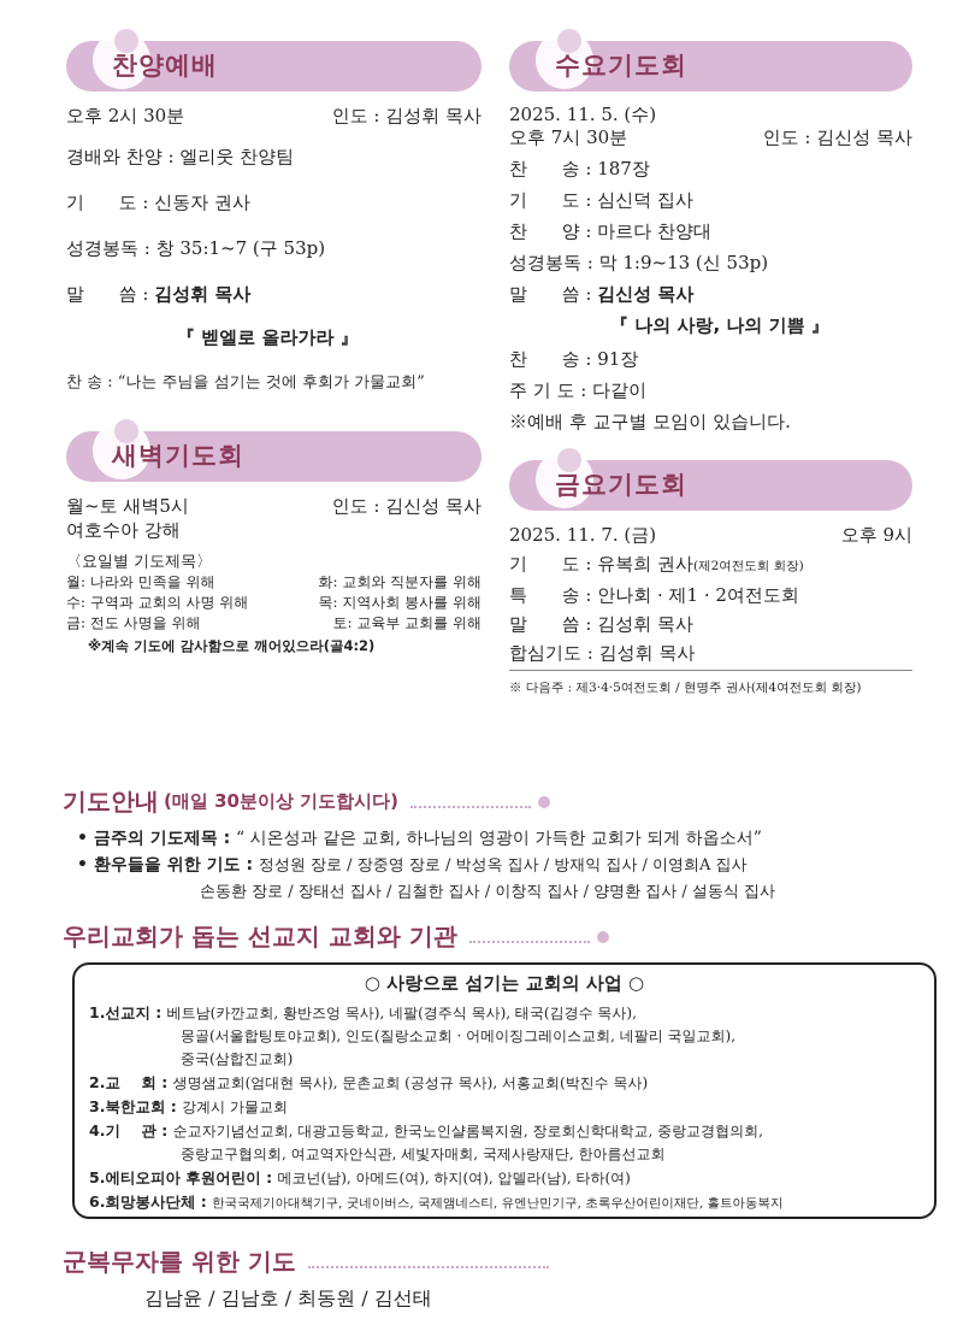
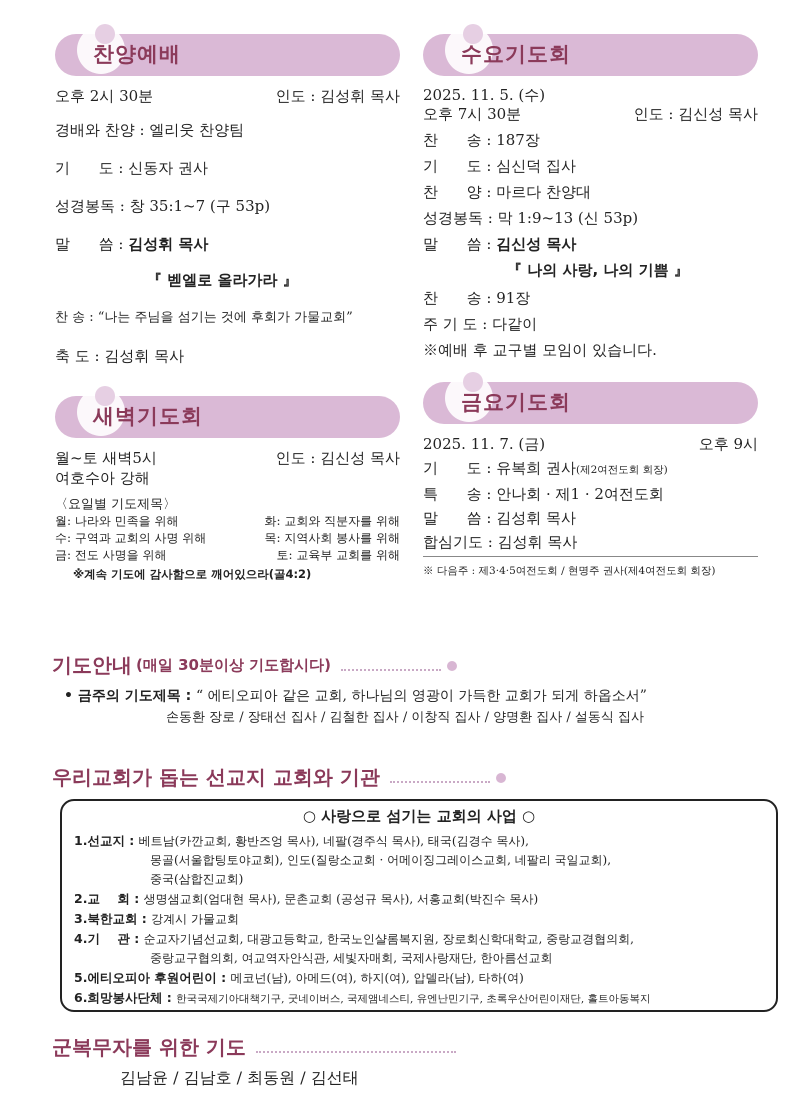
  찬양예배
  오후 2시 30분
  인도 : 김성휘 목사
  경배와 찬양 : 엘리웃 찬양팀
  기 도 : 신동자 권사
  성경봉독 : 창 35:1~7 (구 53p)
  말 씀 : 김성휘 목사
  『 벧엘로 올라가라 』
  찬 송 : “나는 주님을 섬기는 것에 후회가 가물교회”
+ 축 도 : 김성휘 목사
  새벽기도회
  월~토 새벽5시
  인도 : 김신성 목사
  여호수아 강해
  〈요일별 기도제목〉
  월: 나라와 민족을 위해
  화: 교회와 직분자를 위해
  수: 구역과 교회의 사명 위해
  목: 지역사회 봉사를 위해
  금: 전도 사명을 위해
  토: 교육부 교회를 위해
  ※계속 기도에 감사함으로 깨어있으라(골4:2)
  수요기도회
  2025. 11. 5. (수)
  오후 7시 30분
  인도 : 김신성 목사
  찬 송 : 187장
  기 도 : 심신덕 집사
  찬 양 : 마르다 찬양대
  성경봉독 : 막 1:9~13 (신 53p)
  말 씀 : 김신성 목사
  『 나의 사랑, 나의 기쁨 』
  찬 송 : 91장
  주 기 도 : 다같이
  ※예배 후 교구별 모임이 있습니다.
  금요기도회
  2025. 11. 7. (금)
  오후 9시
  기 도 : 유복희 권사(제2여전도회 회장)
  특 송 : 안나회 · 제1 · 2여전도회
  말 씀 : 김성휘 목사
  합심기도 : 김성휘 목사
  ※ 다음주 : 제3·4·5여전도회 / 현명주 권사(제4여전도회 회장)
  기도안내
  (매일 30분이상 기도합시다)
- • 금주의 기도제목 : “ 시온성과 같은 교회, 하나님의 영광이 가득한 교회가 되게 하옵소서”
+ • 금주의 기도제목 : “ 에티오피아 같은 교회, 하나님의 영광이 가득한 교회가 되게 하옵소서”
- • 환우들을 위한 기도 : 정성원 장로 / 장중영 장로 / 박성옥 집사 / 방재익 집사 / 이영희A 집사
  손동환 장로 / 장태선 집사 / 김철한 집사 / 이창직 집사 / 양명환 집사 / 설동식 집사
  우리교회가 돕는 선교지 교회와 기관
  ○ 사랑으로 섬기는 교회의 사업 ○
  1.선교지 : 베트남(카깐교회, 황반즈엉 목사), 네팔(경주식 목사), 태국(김경수 목사),
  몽골(서울합팅토야교회), 인도(질랑소교회 · 어메이징그레이스교회, 네팔리 국일교회),
  중국(삼합진교회)
  2.교 회 : 생명샘교회(엄대현 목사), 문촌교회 (공성규 목사), 서홍교회(박진수 목사)
  3.북한교회 : 강계시 가물교회
  4.기 관 : 순교자기념선교회, 대광고등학교, 한국노인샬롬복지원, 장로회신학대학교, 중랑교경협의회,
  중랑교구협의회, 여교역자안식관, 세빛자매회, 국제사랑재단, 한아름선교회
  5.에티오피아 후원어린이 : 메코넌(남), 아메드(여), 하지(여), 압델라(남), 타하(여)
  6.희망봉사단체 : 한국국제기아대책기구, 굿네이버스, 국제앰네스티, 유엔난민기구, 초록우산어린이재단, 홀트아동복지
  군복무자를 위한 기도
  김남윤 / 김남호 / 최동원 / 김선태
